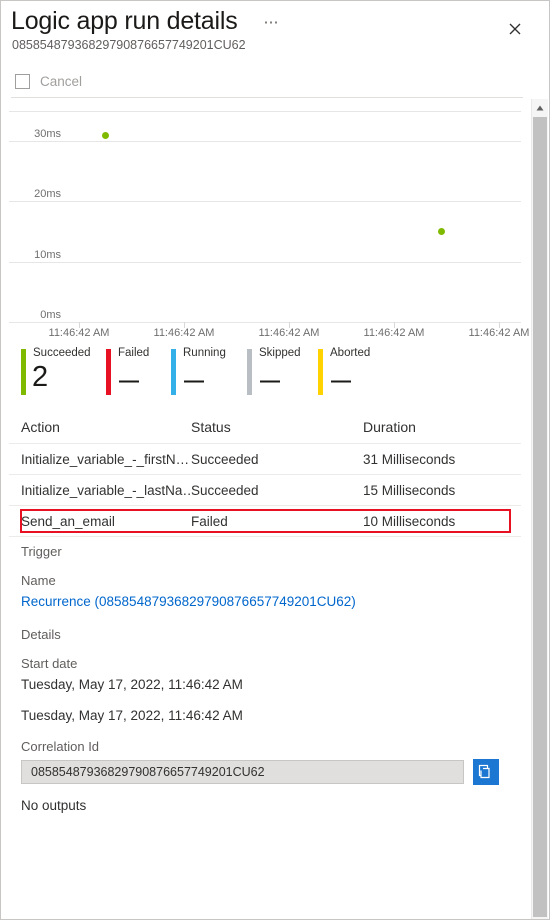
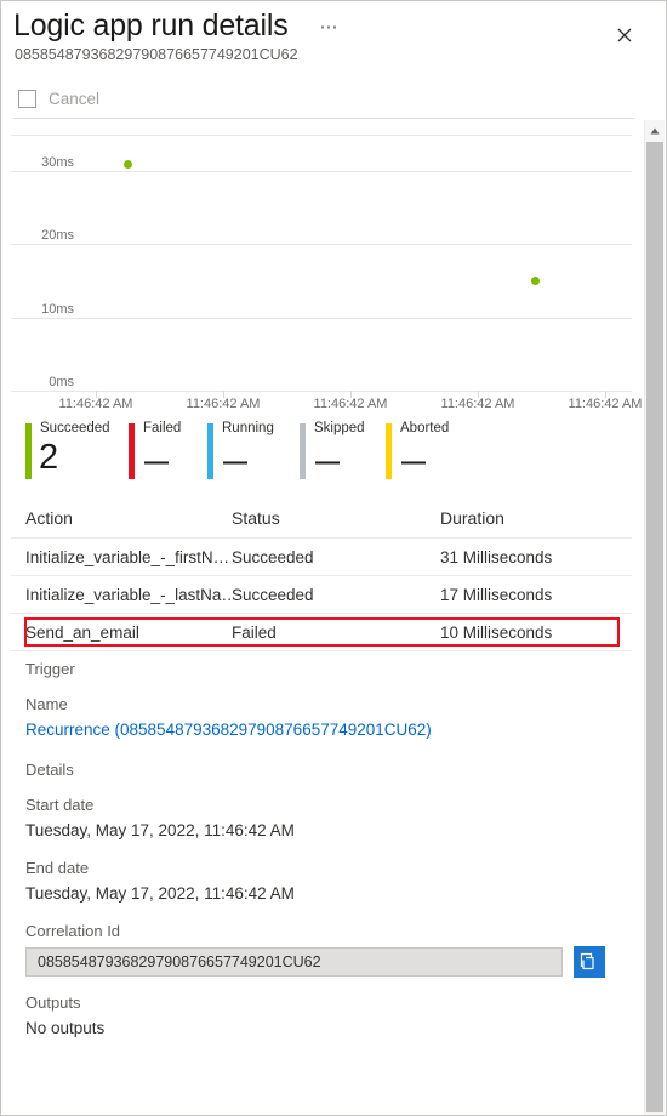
  Logic app run details
  ⋯
  08585487936829790876657749201CU62
  Cancel
  0ms
  10ms
  20ms
  30ms
  11:46:42 AM
  11:46:42 AM
  11:46:42 AM
  11:46:42 AM
  11:46:42 AM
  Succeeded
  2
  Failed
  —
  Running
  —
  Skipped
  —
  Aborted
  —
  Action
  Status
  Duration
  Initialize_variable_-_firstN…
  Succeeded
  31 Milliseconds
  Initialize_variable_-_lastNa…
  Succeeded
- 15 Milliseconds
+ 17 Milliseconds
  Send_an_email
  Failed
  10 Milliseconds
  Trigger
  Name
  Recurrence (08585487936829790876657749201CU62)
  Details
  Start date
  Tuesday, May 17, 2022, 11:46:42 AM
+ End date
  Tuesday, May 17, 2022, 11:46:42 AM
  Correlation Id
  08585487936829790876657749201CU62
+ Outputs
  No outputs
